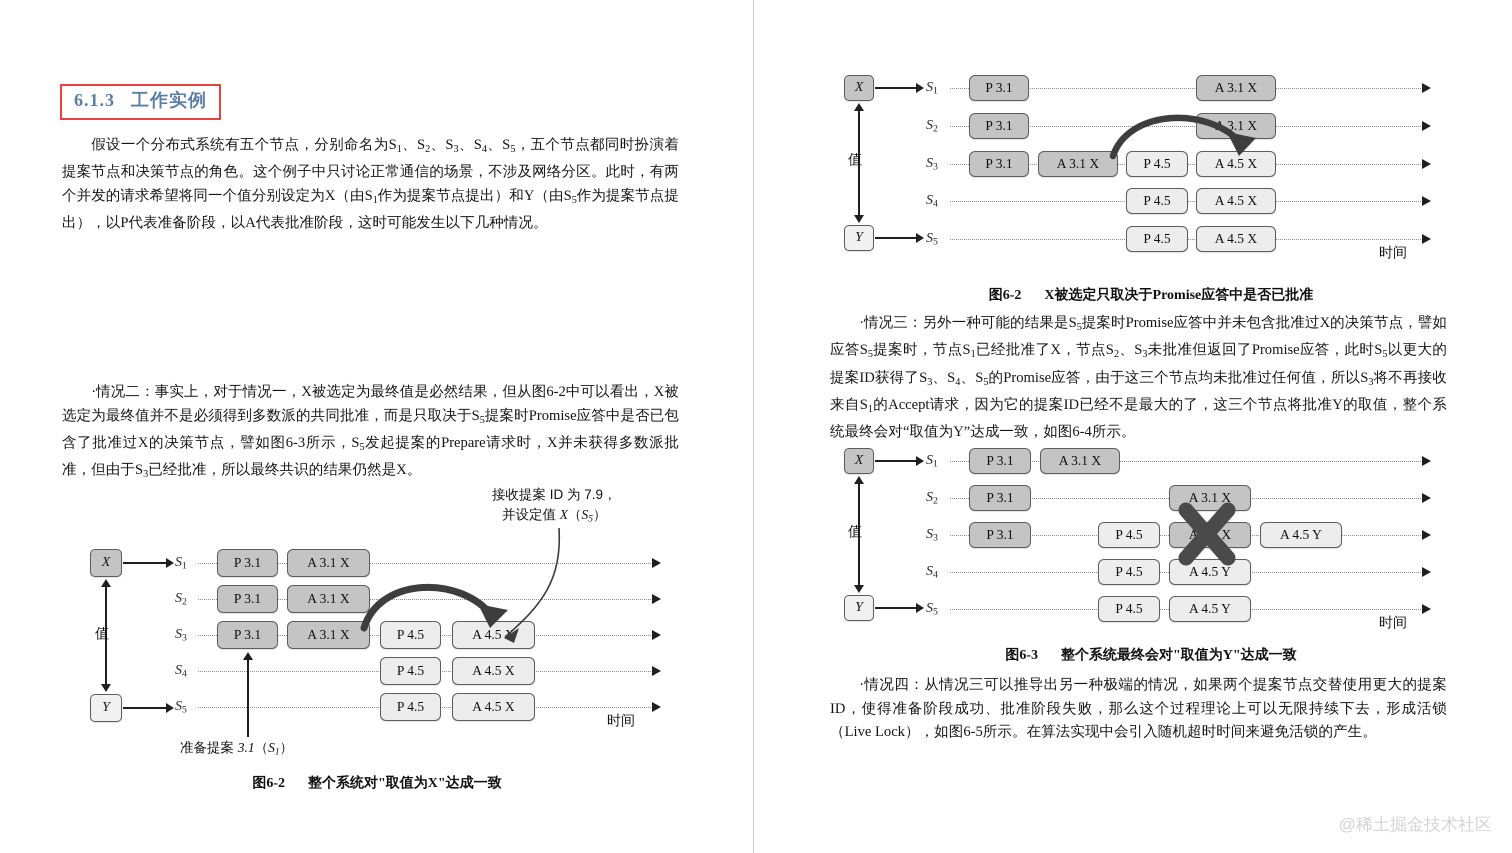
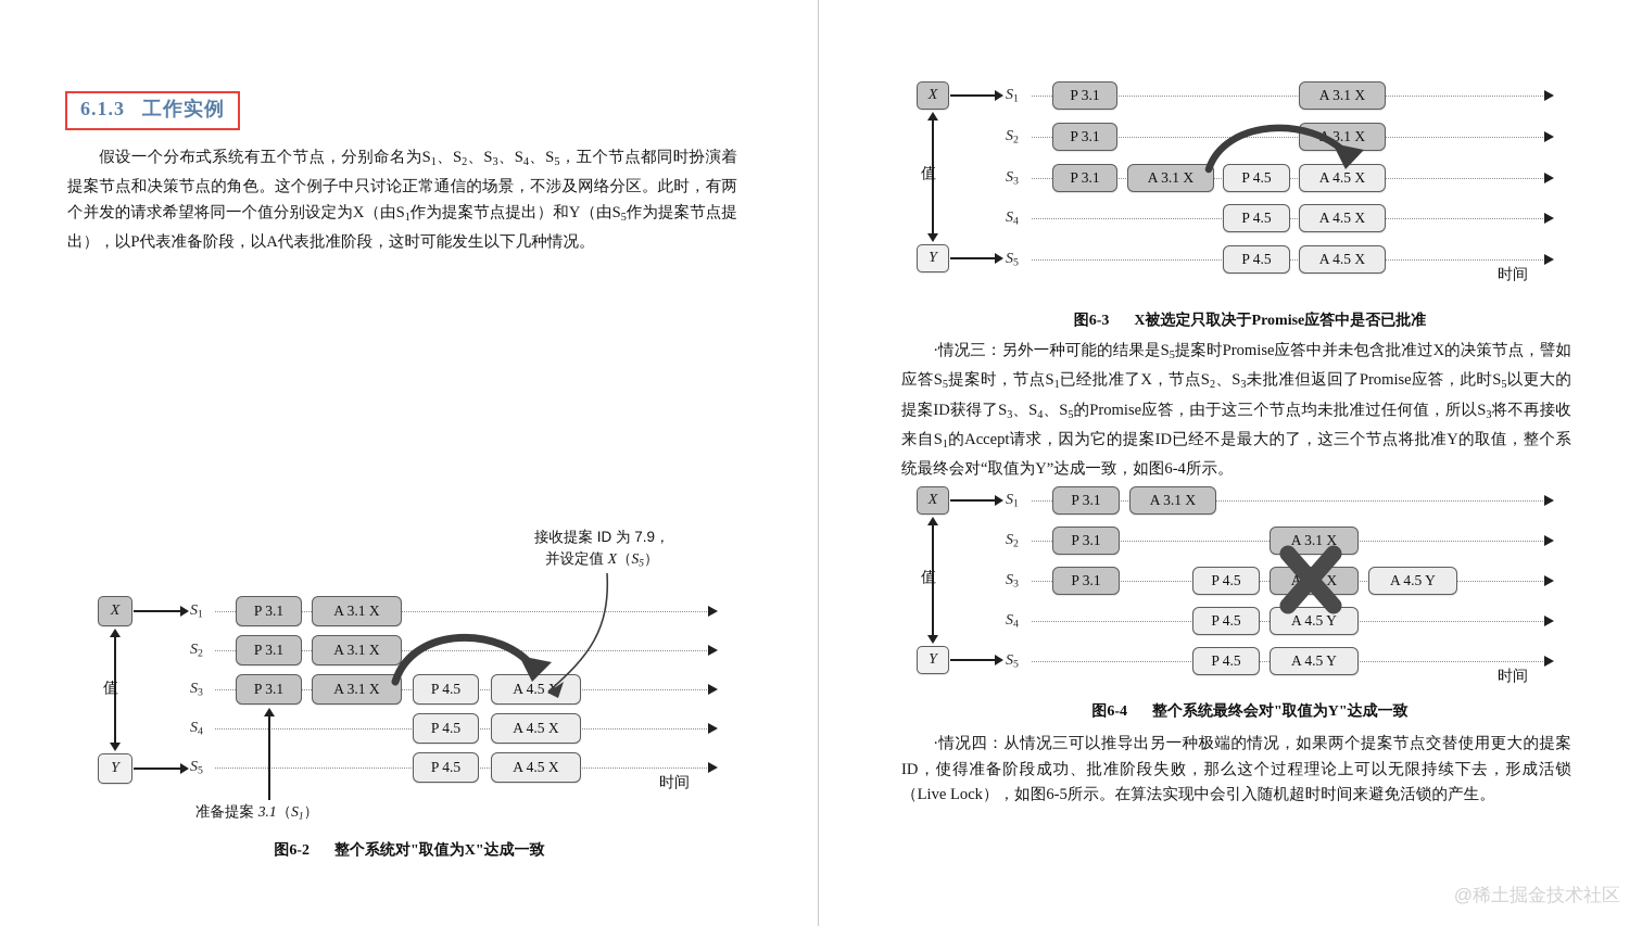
  6.1.3 工作实例
  假设一个分布式系统有五个节点，分别命名为S1、S2、S3、S4、S5，五个节点都同时扮演着提案节点和决策节点的角色。这个例子中只讨论正常通信的场景，不涉及网络分区。此时，有两个并发的请求希望将同一个值分别设定为X（由S1作为提案节点提出）和Y（由S5作为提案节点提出），以P代表准备阶段，以A代表批准阶段，这时可能发生以下几种情况。
- ·情况二：事实上，对于情况一，X被选定为最终值是必然结果，但从图6-2中可以看出，X被选定为最终值并不是必须得到多数派的共同批准，而是只取决于S5提案时Promise应答中是否已包含了批准过X的决策节点，譬如图6-3所示，S5发起提案的Prepare请求时，X并未获得多数派批准，但由于S3已经批准，所以最终共识的结果仍然是X。
  X
  Y
  值
  S1
  S2
  S3
  S4
  S5
  P 3.1
  A 3.1 X
  P 3.1
  A 3.1 X
  P 3.1
  A 3.1 X
  P 4.5
  A 4.5
  P 4.5
  A 4.5 X
  P 4.5
  A 4.5 X
  接收提案 ID 为 7.9，
  并设定值 X（S5）
  准备提案 3.1（S1）
  时间
  图6-2 整个系统对"取值为X"达成一致
  X
  Y
  值
  S1
  S2
  S3
  S4
  S5
  P 3.1
  A 3.1 X
  P 3.1
  3.1 X
  P 3.1
  A 3.1 X
  P 4.5
  A 4.5 X
  P 4.5
  A 4.5 X
  P 4.5
  A 4.5 X
  时间
- 图6-2 X被选定只取决于Promise应答中是否已批准
+ 图6-3 X被选定只取决于Promise应答中是否已批准
  ·情况三：另外一种可能的结果是S5提案时Promise应答中并未包含批准过X的决策节点，譬如应答S5提案时，节点S1已经批准了X，节点S2、S3未批准但返回了Promise应答，此时S5以更大的提案ID获得了S3、S4、S5的Promise应答，由于这三个节点均未批准过任何值，所以S3将不再接收来自S1的Accept请求，因为它的提案ID已经不是最大的了，这三个节点将批准Y的取值，整个系统最终会对“取值为Y”达成一致，如图6-4所示。
  X
  Y
  值
  S1
  S2
  S3
  S4
  S5
  P 3.1
  A 3.1 X
  P 3.1
  A 3.1 X
  P 3.1
  P 4.5
  A 4.5 Y
  P 4.5
  A 4.5 Y
  P 4.5
  A 4.5 Y
  时间
- 图6-3 整个系统最终会对"取值为Y"达成一致
+ 图6-4 整个系统最终会对"取值为Y"达成一致
  ·情况四：从情况三可以推导出另一种极端的情况，如果两个提案节点交替使用更大的提案ID，使得准备阶段成功、批准阶段失败，那么这个过程理论上可以无限持续下去，形成活锁（Live Lock），如图6-5所示。在算法实现中会引入随机超时时间来避免活锁的产生。
  @稀土掘金技术社区
